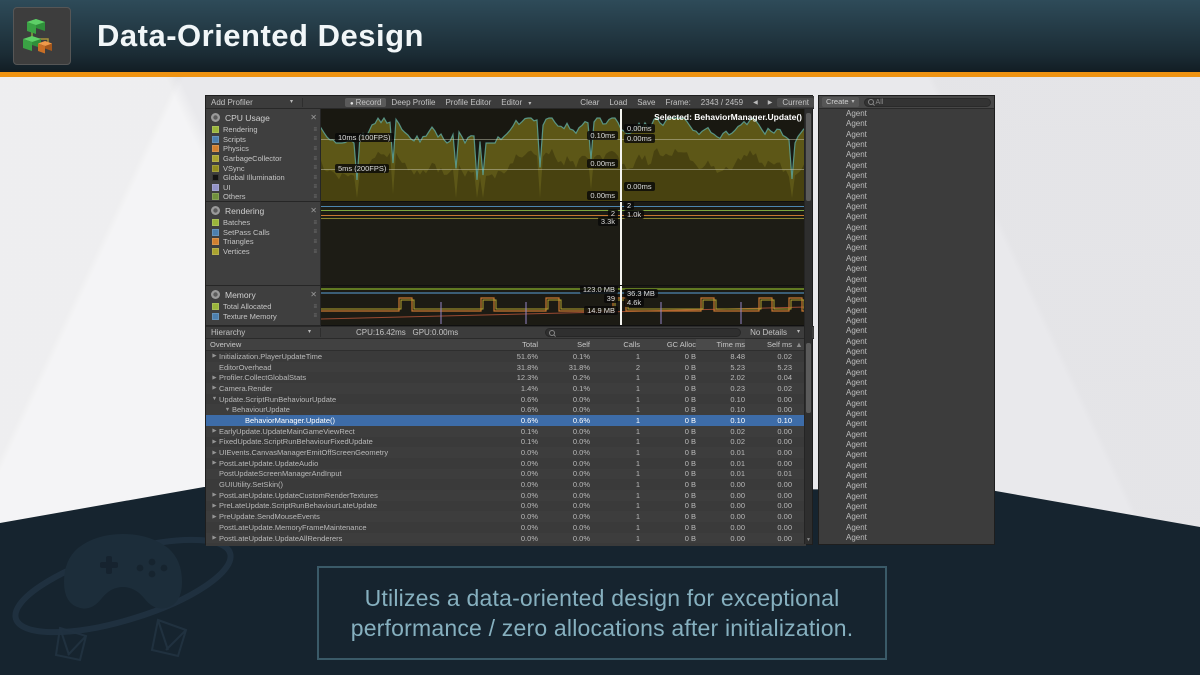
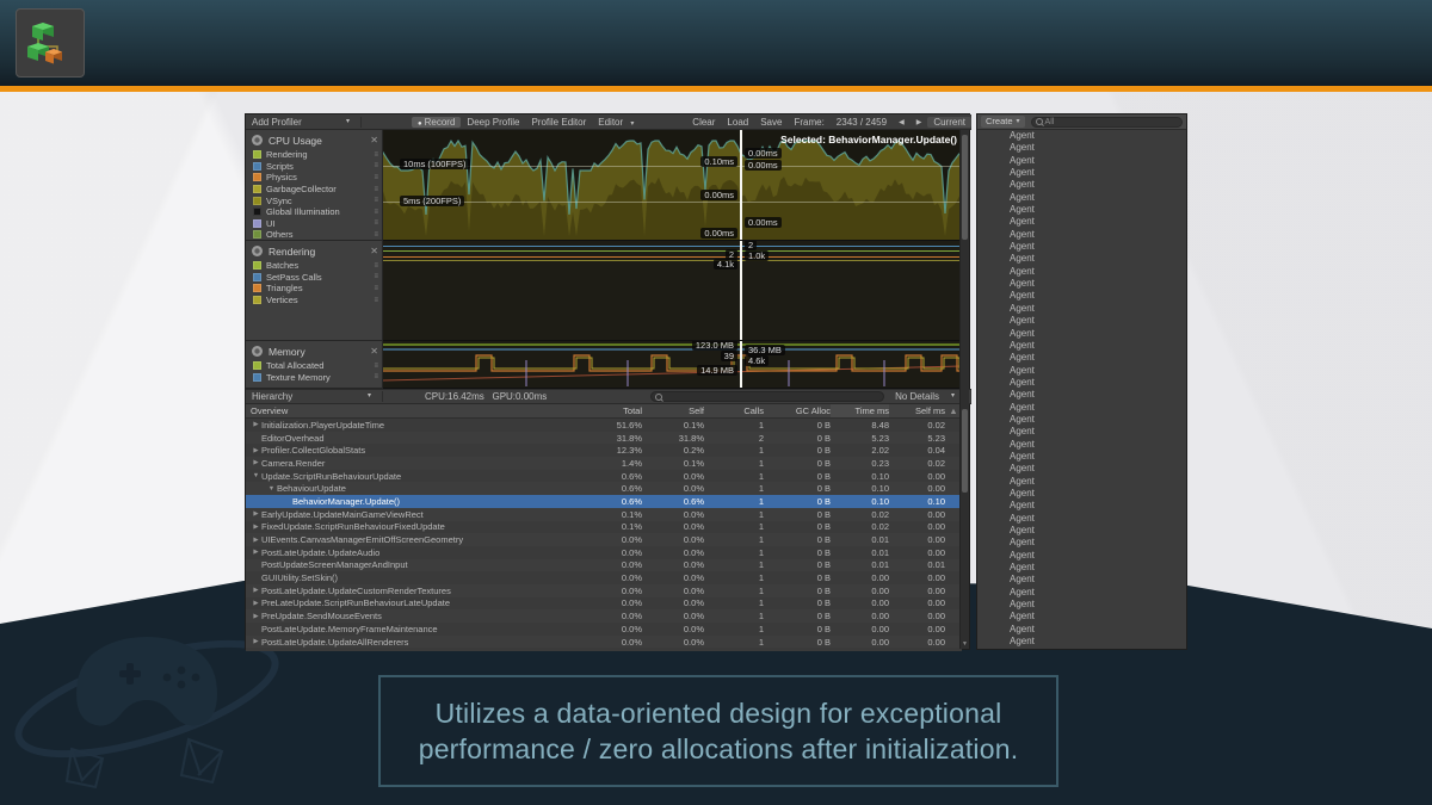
- Data-Oriented Design
  Utilizes a data-oriented design for exceptional
  performance / zero allocations after initialization.
  Add Profiler
  Record
  Deep Profile
  Profile Editor
  Editor
  Clear
  Load
  Save
  Frame:
  2343 / 2459
  Current
  CPU Usage
  ✕
  Rendering
  Scripts
  Physics
  GarbageCollector
  VSync
  Global Illumination
  UI
  Others
  Rendering
  ✕
  Batches
  SetPass Calls
  Triangles
  Vertices
  Memory
  ✕
  Total Allocated
  Texture Memory
  10ms (100FPS)
  5ms (200FPS)
  Selected: BehaviorManager.Update()
  0.10ms
  0.00ms
  0.00ms
  0.00ms
  0.00ms
  0.00ms
  2
- 3.3k
+ 4.1k
  2
  1.0k
  123.0 MB
  39
  14.9 MB
  36.3 MB
  4.6k
  Hierarchy
  CPU:16.42ms GPU:0.00ms
  No Details
  Overview
  Total
  Self
  Calls
  GC Alloc
  Time ms
  Self ms
  ▲
  Initialization.PlayerUpdateTime
  51.6%
  0.1%
  1
  0 B
  8.48
  0.02
  EditorOverhead
  31.8%
  31.8%
  2
  0 B
  5.23
  5.23
  Profiler.CollectGlobalStats
  12.3%
  0.2%
  1
  0 B
  2.02
  0.04
  Camera.Render
  1.4%
  0.1%
  1
  0 B
  0.23
  0.02
  Update.ScriptRunBehaviourUpdate
  0.6%
  0.0%
  1
  0 B
  0.10
  0.00
  BehaviourUpdate
  0.6%
  0.0%
  1
  0 B
  0.10
  0.00
  BehaviorManager.Update()
  0.6%
  0.6%
  1
  0 B
  0.10
  0.10
  EarlyUpdate.UpdateMainGameViewRect
  0.1%
  0.0%
  1
  0 B
  0.02
  0.00
  FixedUpdate.ScriptRunBehaviourFixedUpdate
  0.1%
  0.0%
  1
  0 B
  0.02
  0.00
  UIEvents.CanvasManagerEmitOffScreenGeometry
  0.0%
  0.0%
  1
  0 B
  0.01
  0.00
  PostLateUpdate.UpdateAudio
  0.0%
  0.0%
  1
  0 B
  0.01
  0.00
  PostUpdateScreenManagerAndInput
  0.0%
  0.0%
  1
  0 B
  0.01
  0.01
  GUIUtility.SetSkin()
  0.0%
  0.0%
  1
  0 B
  0.00
  0.00
  PostLateUpdate.UpdateCustomRenderTextures
  0.0%
  0.0%
  1
  0 B
  0.00
  0.00
  PreLateUpdate.ScriptRunBehaviourLateUpdate
  0.0%
  0.0%
  1
  0 B
  0.00
  0.00
  PreUpdate.SendMouseEvents
  0.0%
  0.0%
  1
  0 B
  0.00
  0.00
  PostLateUpdate.MemoryFrameMaintenance
  0.0%
  0.0%
  1
  0 B
  0.00
  0.00
  PostLateUpdate.UpdateAllRenderers
  0.0%
  0.0%
  1
  0 B
  0.00
  0.00
  Create
  Agent
  Agent
  Agent
  Agent
  Agent
  Agent
  Agent
  Agent
  Agent
  Agent
  Agent
  Agent
  Agent
  Agent
  Agent
  Agent
  Agent
  Agent
  Agent
  Agent
  Agent
  Agent
  Agent
  Agent
  Agent
  Agent
  Agent
  Agent
  Agent
  Agent
  Agent
  Agent
  Agent
  Agent
  Agent
  Agent
  Agent
  Agent
  Agent
  Agent
  Agent
  Agent
